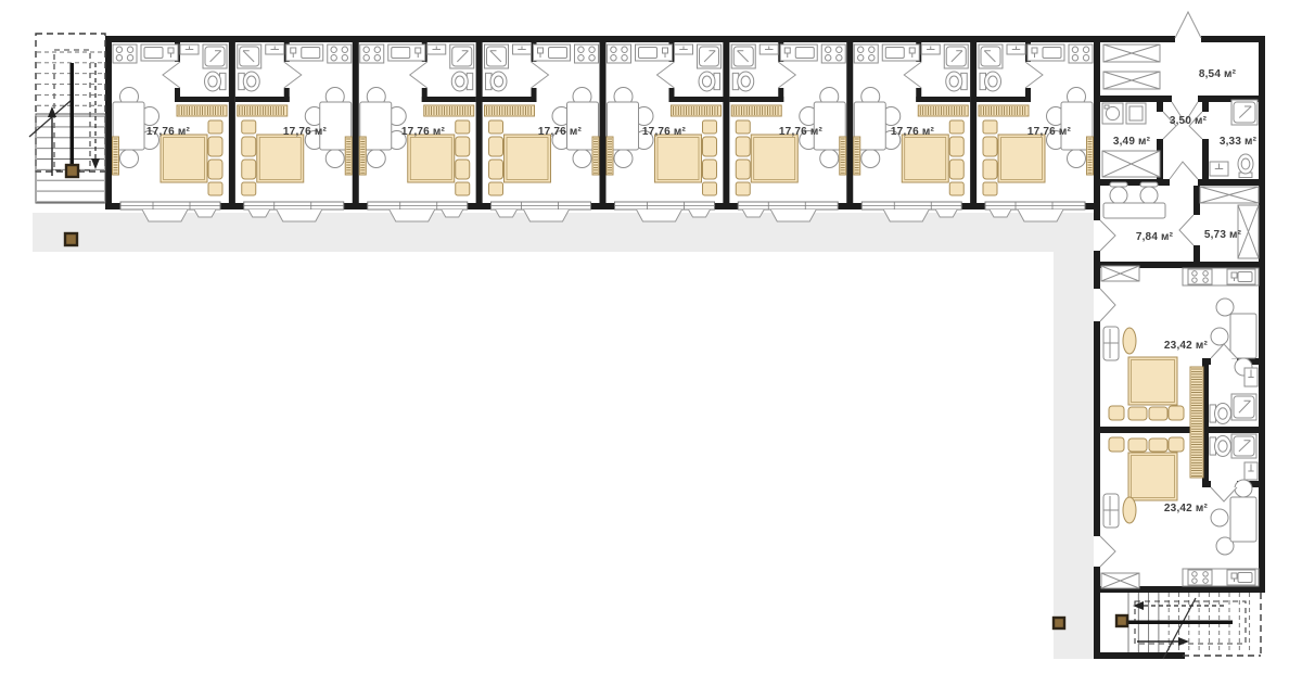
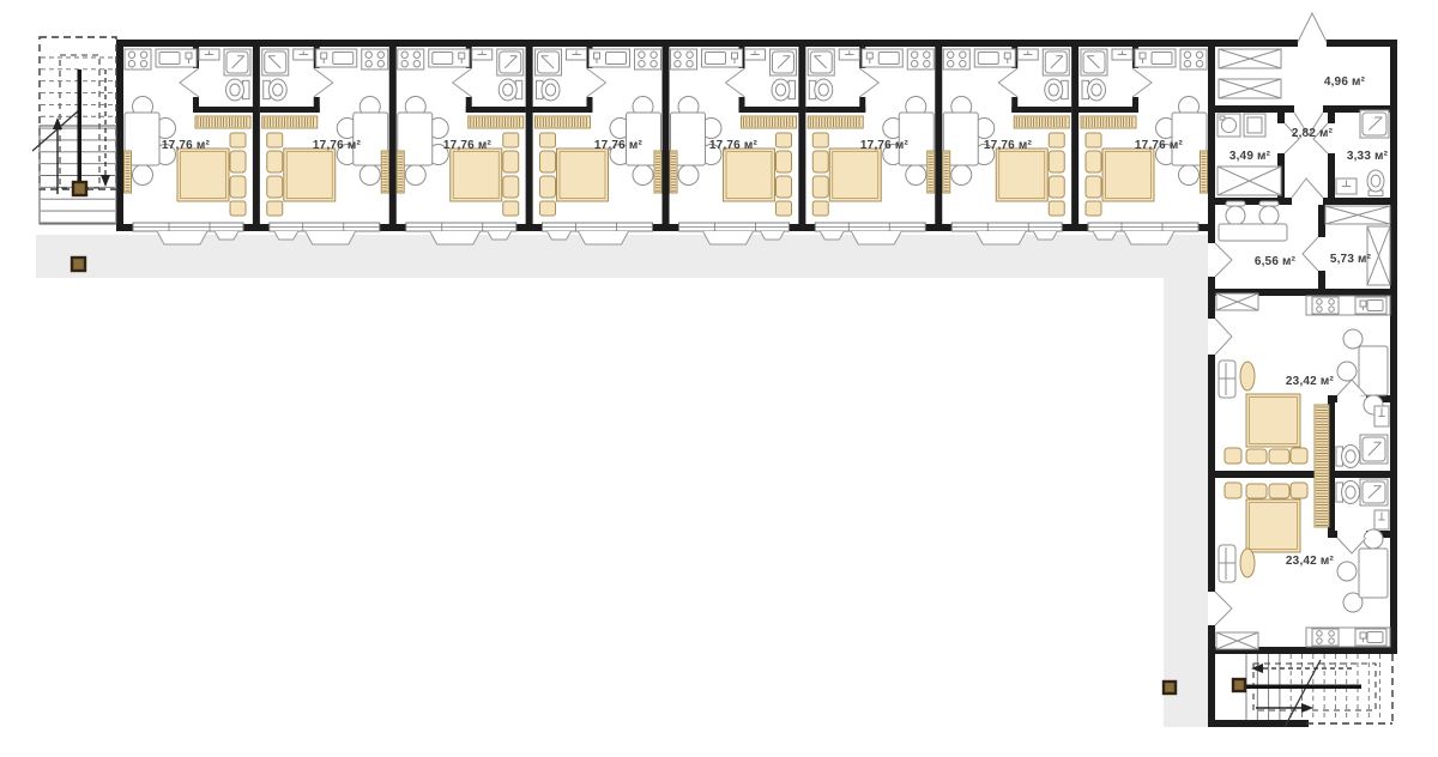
  17,76 м²
  17,76 м²
  17,76 м²
  17,76 м²
  17,76 м²
  17,76 м²
  17,76 м²
  17,76 м²
- 8,54 м²
+ 4,96 м²
  3,49 м²
- 3,50 м²
+ 2,82 м²
  3,33 м²
- 7,84 м²
+ 6,56 м²
  5,73 м²
  23,42 м²
  23,42 м²
